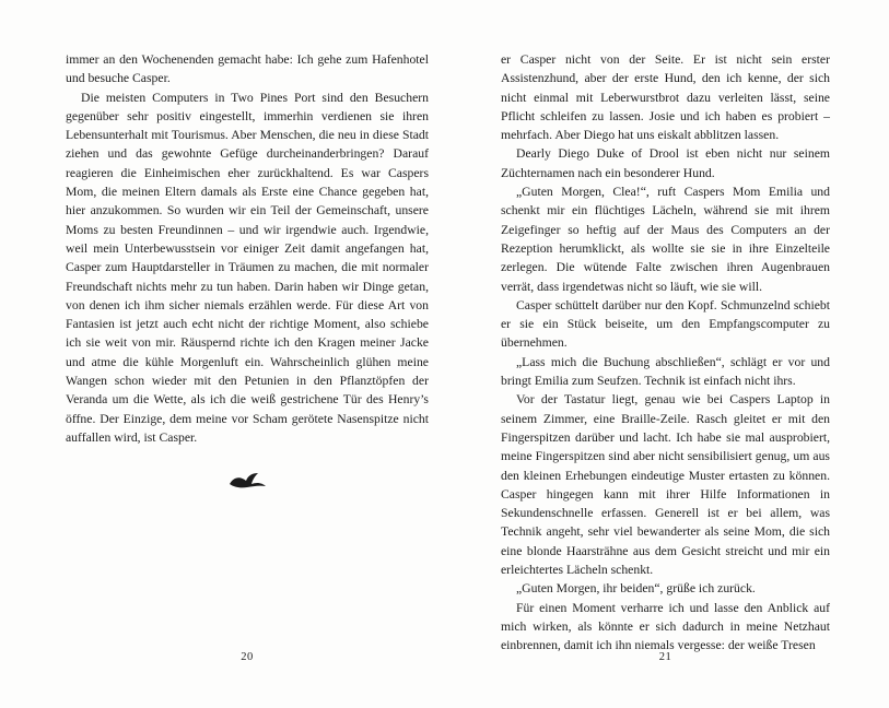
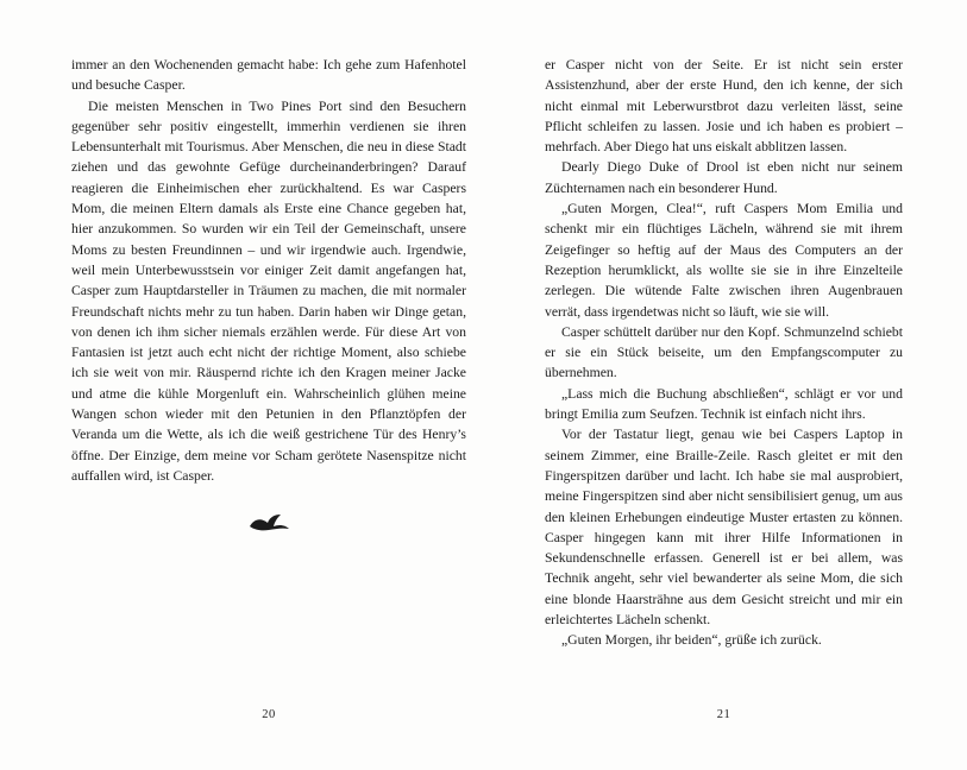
  immer an den Wochenenden gemacht habe: Ich gehe zum Hafenhotel und besuche Casper.
- Die meisten Computers in Two Pines Port sind den Besuchern gegenüber sehr positiv eingestellt, immerhin verdienen sie ihren Lebensunterhalt mit Tourismus. Aber Menschen, die neu in diese Stadt ziehen und das gewohnte Gefüge durcheinanderbringen? Darauf reagieren die Einheimischen eher zurückhaltend. Es war Caspers Mom, die meinen Eltern damals als Erste eine Chance gegeben hat, hier anzukommen. So wurden wir ein Teil der Gemeinschaft, unsere Moms zu besten Freundinnen – und wir irgendwie auch. Irgendwie, weil mein Unterbewusstsein vor einiger Zeit damit angefangen hat, Casper zum Hauptdarsteller in Träumen zu machen, die mit normaler Freundschaft nichts mehr zu tun haben. Darin haben wir Dinge getan, von denen ich ihm sicher niemals erzählen werde. Für diese Art von Fantasien ist jetzt auch echt nicht der richtige Moment, also schiebe ich sie weit von mir. Räuspernd richte ich den Kragen meiner Jacke und atme die kühle Morgenluft ein. Wahrscheinlich glühen meine Wangen schon wieder mit den Petunien in den Pflanztöpfen der Veranda um die Wette, als ich die weiß gestrichene Tür des Henry’s öffne. Der Einzige, dem meine vor Scham gerötete Nasenspitze nicht auffallen wird, ist Casper.
+ Die meisten Menschen in Two Pines Port sind den Besuchern gegenüber sehr positiv eingestellt, immerhin verdienen sie ihren Lebensunterhalt mit Tourismus. Aber Menschen, die neu in diese Stadt ziehen und das gewohnte Gefüge durcheinanderbringen? Darauf reagieren die Einheimischen eher zurückhaltend. Es war Caspers Mom, die meinen Eltern damals als Erste eine Chance gegeben hat, hier anzukommen. So wurden wir ein Teil der Gemeinschaft, unsere Moms zu besten Freundinnen – und wir irgendwie auch. Irgendwie, weil mein Unterbewusstsein vor einiger Zeit damit angefangen hat, Casper zum Hauptdarsteller in Träumen zu machen, die mit normaler Freundschaft nichts mehr zu tun haben. Darin haben wir Dinge getan, von denen ich ihm sicher niemals erzählen werde. Für diese Art von Fantasien ist jetzt auch echt nicht der richtige Moment, also schiebe ich sie weit von mir. Räuspernd richte ich den Kragen meiner Jacke und atme die kühle Morgenluft ein. Wahrscheinlich glühen meine Wangen schon wieder mit den Petunien in den Pflanztöpfen der Veranda um die Wette, als ich die weiß gestrichene Tür des Henry’s öffne. Der Einzige, dem meine vor Scham gerötete Nasenspitze nicht auffallen wird, ist Casper.
  20
  er Casper nicht von der Seite. Er ist nicht sein erster Assistenzhund, aber der erste Hund, den ich kenne, der sich nicht einmal mit Leberwurstbrot dazu verleiten lässt, seine Pflicht schleifen zu lassen. Josie und ich haben es probiert – mehrfach. Aber Diego hat uns eiskalt abblitzen lassen.
  Dearly Diego Duke of Drool ist eben nicht nur seinem Züchternamen nach ein besonderer Hund.
  „Guten Morgen, Clea!“, ruft Caspers Mom Emilia und schenkt mir ein flüchtiges Lächeln, während sie mit ihrem Zeigefinger so heftig auf der Maus des Computers an der Rezeption herumklickt, als wollte sie sie in ihre Einzelteile zerlegen. Die wütende Falte zwischen ihren Augenbrauen verrät, dass irgendetwas nicht so läuft, wie sie will.
  Casper schüttelt darüber nur den Kopf. Schmunzelnd schiebt er sie ein Stück beiseite, um den Empfangscomputer zu übernehmen.
  „Lass mich die Buchung abschließen“, schlägt er vor und bringt Emilia zum Seufzen. Technik ist einfach nicht ihrs.
  Vor der Tastatur liegt, genau wie bei Caspers Laptop in seinem Zimmer, eine Braille-Zeile. Rasch gleitet er mit den Fingerspitzen darüber und lacht. Ich habe sie mal ausprobiert, meine Fingerspitzen sind aber nicht sensibilisiert genug, um aus den kleinen Erhebungen eindeutige Muster ertasten zu können. Casper hingegen kann mit ihrer Hilfe Informationen in Sekundenschnelle erfassen. Generell ist er bei allem, was Technik angeht, sehr viel bewanderter als seine Mom, die sich eine blonde Haarsträhne aus dem Gesicht streicht und mir ein erleichtertes Lächeln schenkt.
  „Guten Morgen, ihr beiden“, grüße ich zurück.
- Für einen Moment verharre ich und lasse den Anblick auf mich wirken, als könnte er sich dadurch in meine Netzhaut einbrennen, damit ich ihn niemals vergesse: der weiße Tresen
  21
